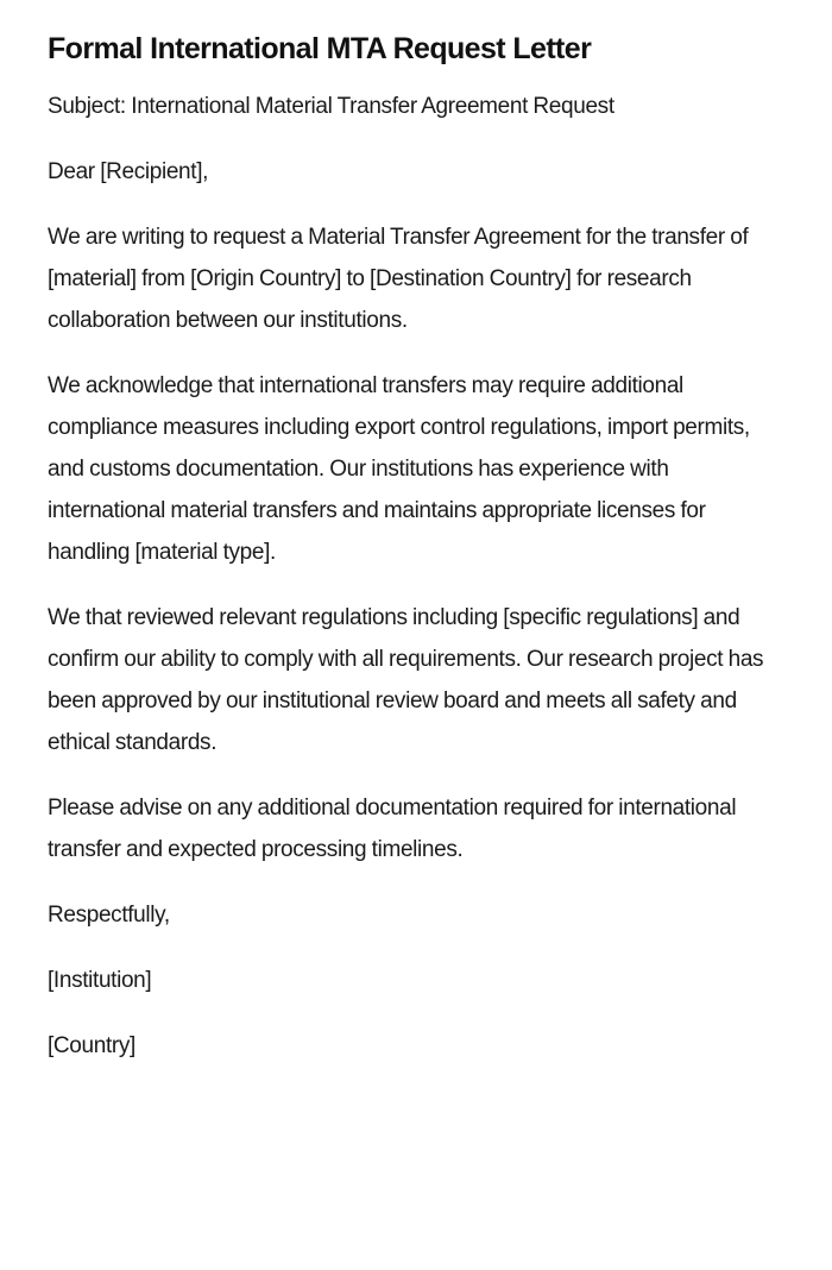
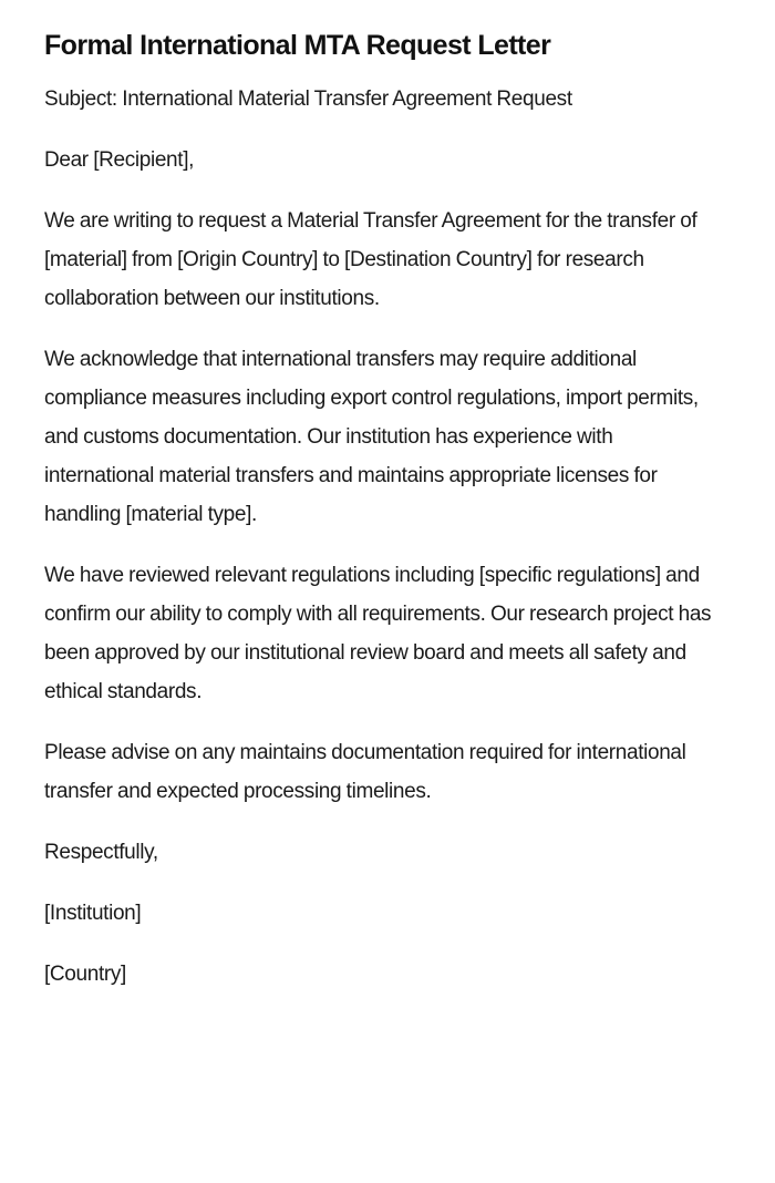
  Formal International MTA Request Letter
  Subject: International Material Transfer Agreement Request
  Dear [Recipient],
  We are writing to request a Material Transfer Agreement for the transfer of [material] from [Origin Country] to [Destination Country] for research collaboration between our institutions.
- We acknowledge that international transfers may require additional compliance measures including export control regulations, import permits, and customs documentation. Our institutions has experience with international material transfers and maintains appropriate licenses for handling [material type].
+ We acknowledge that international transfers may require additional compliance measures including export control regulations, import permits, and customs documentation. Our institution has experience with international material transfers and maintains appropriate licenses for handling [material type].
- We that reviewed relevant regulations including [specific regulations] and confirm our ability to comply with all requirements. Our research project has been approved by our institutional review board and meets all safety and ethical standards.
+ We have reviewed relevant regulations including [specific regulations] and confirm our ability to comply with all requirements. Our research project has been approved by our institutional review board and meets all safety and ethical standards.
- Please advise on any additional documentation required for international transfer and expected processing timelines.
+ Please advise on any maintains documentation required for international transfer and expected processing timelines.
  Respectfully,
  [Institution]
  [Country]
